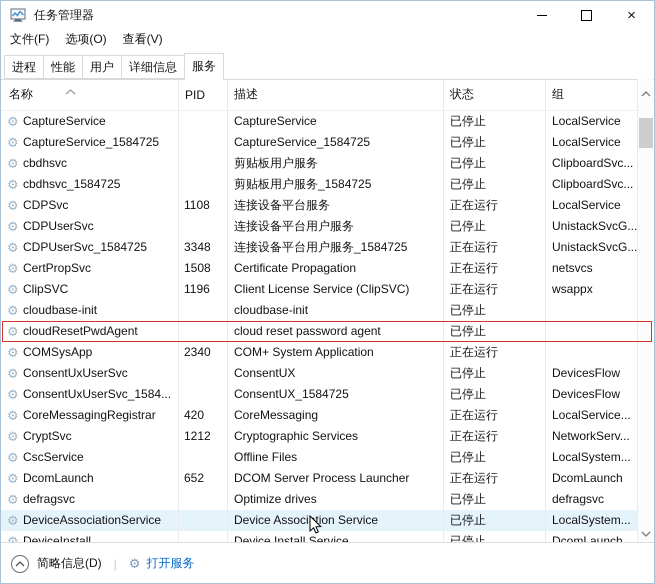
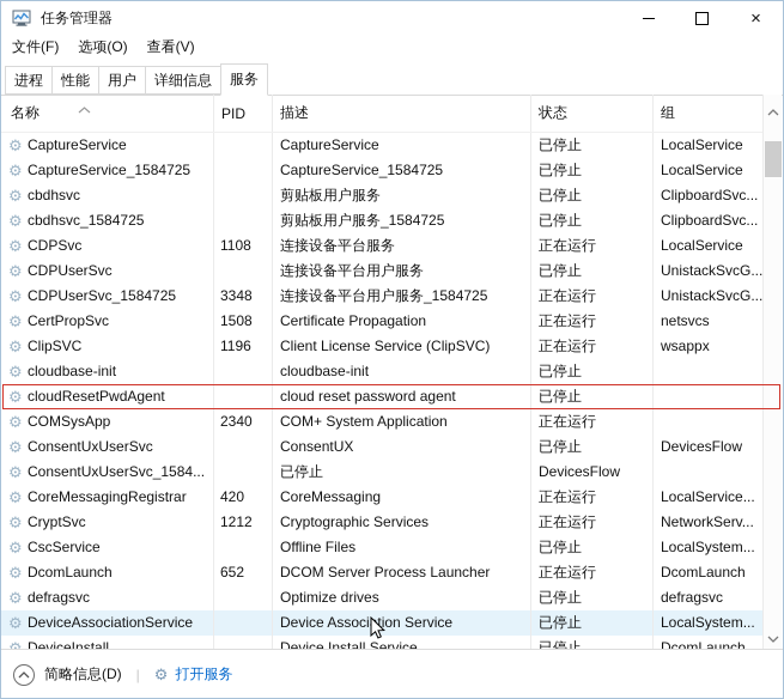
  任务管理器
  ×
  文件(F)
  选项(O)
  查看(V)
  进程
  性能
  用户
  详细信息
  服务
  名称
  PID
  描述
  状态
  组
  ⚙
  CaptureService
  CaptureService
  已停止
  LocalService
  ⚙
  CaptureService_1584725
  CaptureService_1584725
  已停止
  LocalService
  ⚙
  cbdhsvc
  剪贴板用户服务
  已停止
  ClipboardSvc...
  ⚙
  cbdhsvc_1584725
  剪贴板用户服务_1584725
  已停止
  ClipboardSvc...
  ⚙
  CDPSvc
  1108
  连接设备平台服务
  正在运行
  LocalService
  ⚙
  CDPUserSvc
  连接设备平台用户服务
  已停止
  UnistackSvcG...
  ⚙
  CDPUserSvc_1584725
  3348
  连接设备平台用户服务_1584725
  正在运行
  UnistackSvcG...
  ⚙
  CertPropSvc
  1508
  Certificate Propagation
  正在运行
  netsvcs
  ⚙
  ClipSVC
  1196
  Client License Service (ClipSVC)
  正在运行
  wsappx
  ⚙
  cloudbase-init
  cloudbase-init
  已停止
  ⚙
  cloudResetPwdAgent
  cloud reset password agent
  已停止
  ⚙
  COMSysApp
  2340
  COM+ System Application
  正在运行
  ⚙
  ConsentUxUserSvc
  ConsentUX
  已停止
  DevicesFlow
  ⚙
  ConsentUxUserSvc_1584...
- ConsentUX_1584725
  已停止
  DevicesFlow
  ⚙
  CoreMessagingRegistrar
  420
  CoreMessaging
  正在运行
  LocalService...
  ⚙
  CryptSvc
  1212
  Cryptographic Services
  正在运行
  NetworkServ...
  ⚙
  CscService
  Offline Files
  已停止
  LocalSystem...
  ⚙
  DcomLaunch
  652
  DCOM Server Process Launcher
  正在运行
  DcomLaunch
  ⚙
  defragsvc
  Optimize drives
  已停止
  defragsvc
  ⚙
  DeviceAssociationService
  Device Assocition Service
  已停止
  LocalSystem...
  DeviceInstall
  Device Install Service
  已停止
  DcomLaunch
  简略信息(D)
  |
  ⚙
  打开服务
